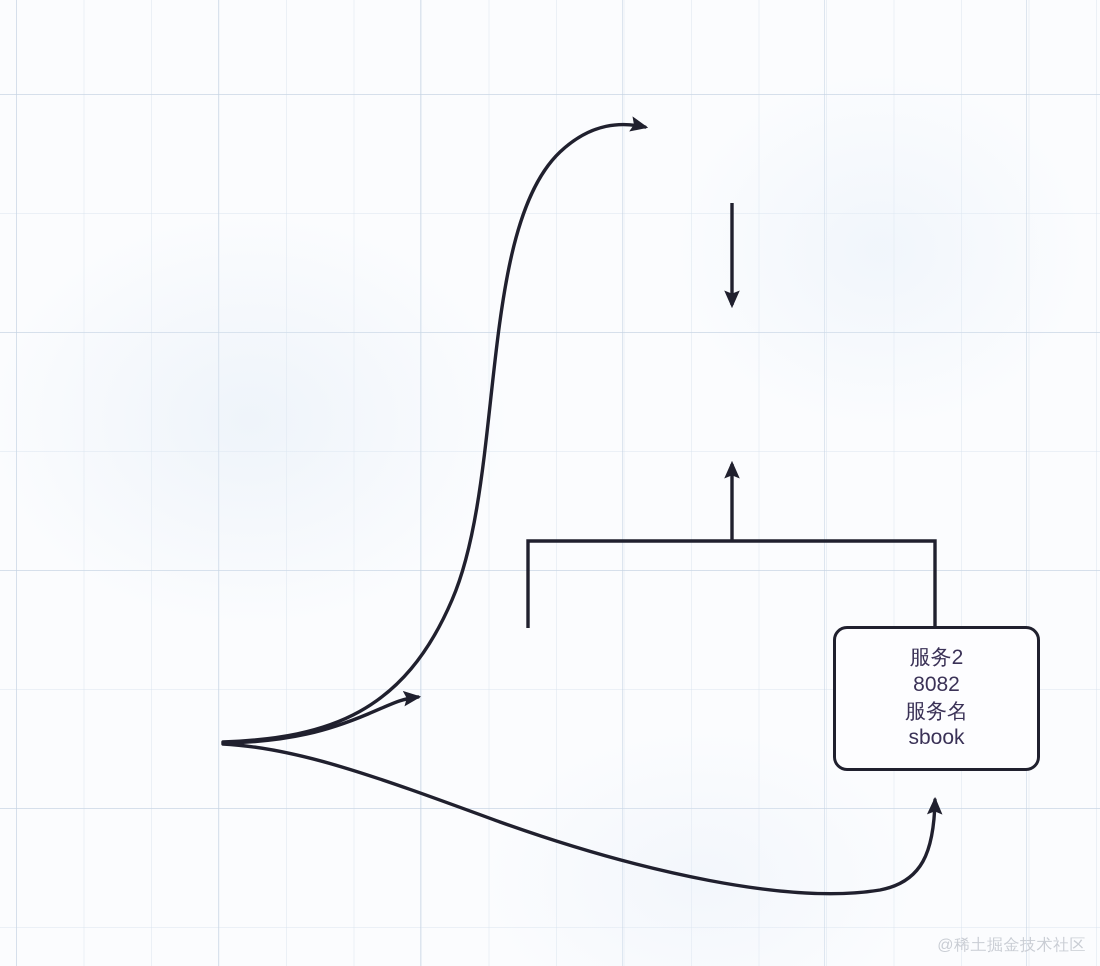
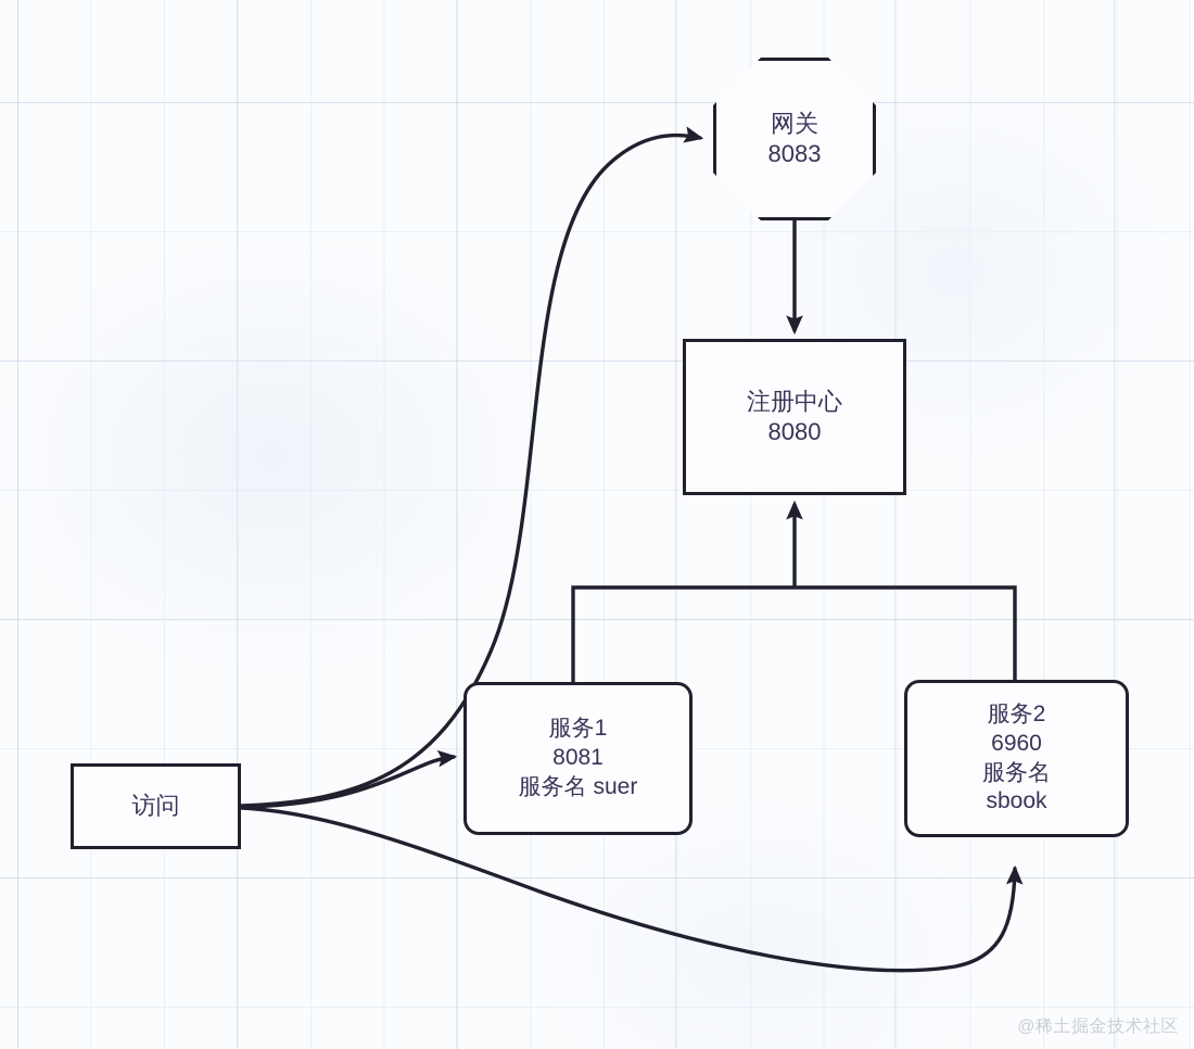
+ 网关
+ 8083
+ 注册中心
+ 8080
+ 服务1
+ 8081
+ 服务名 suer
  服务2
- 8082
+ 6960
  服务名
  sbook
+ 访问
  @稀土掘金技术社区
